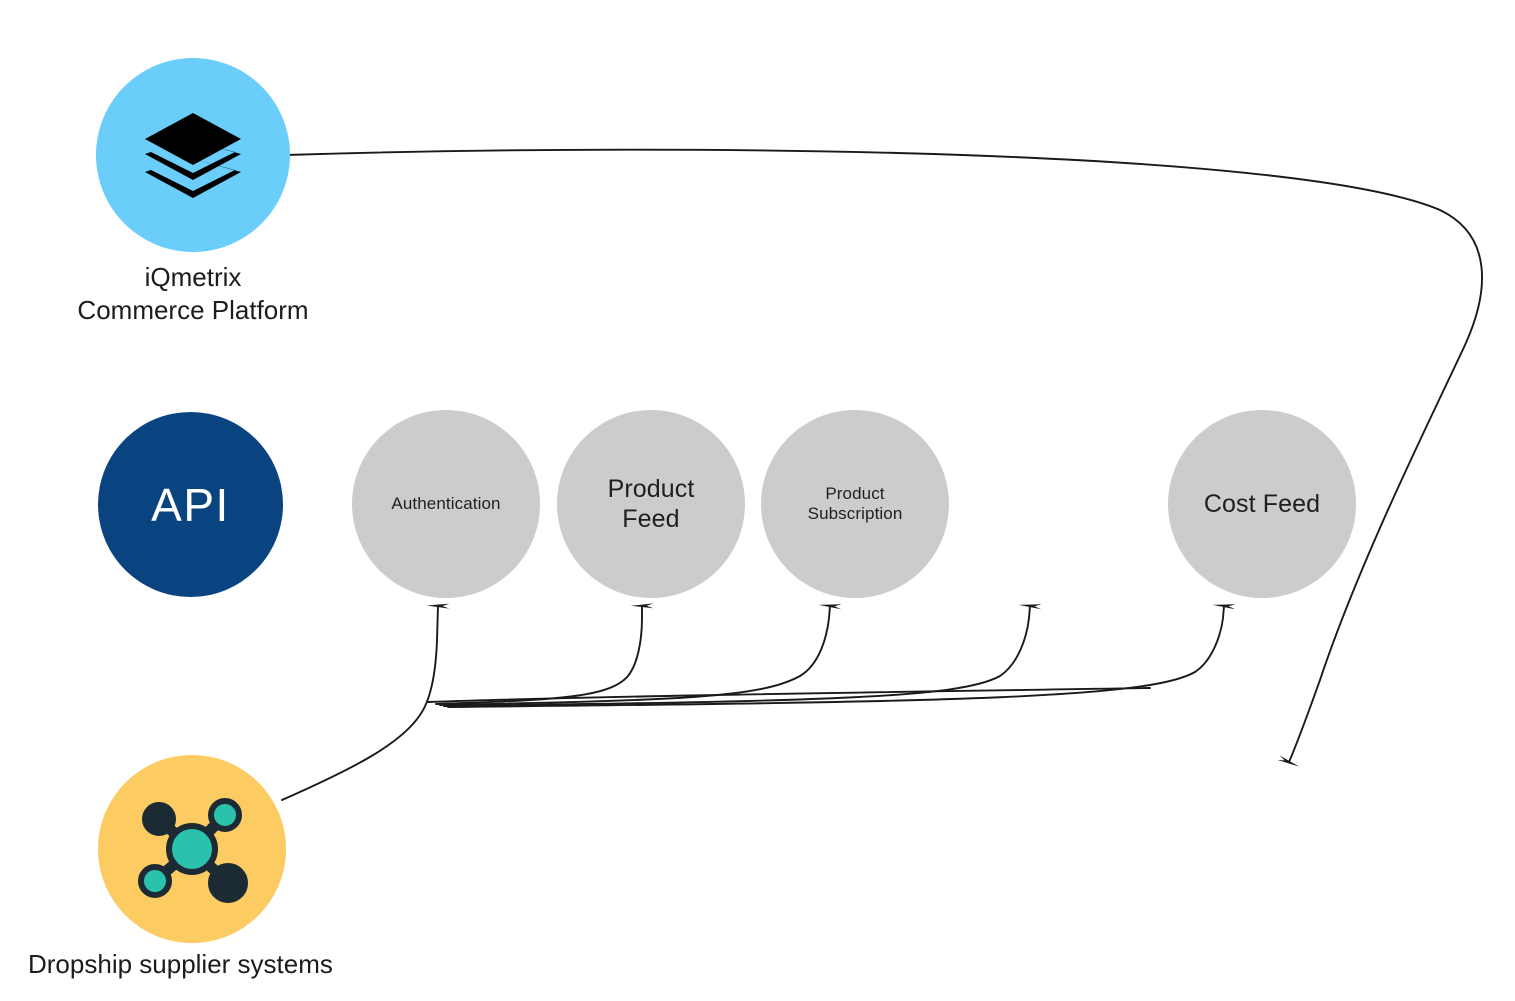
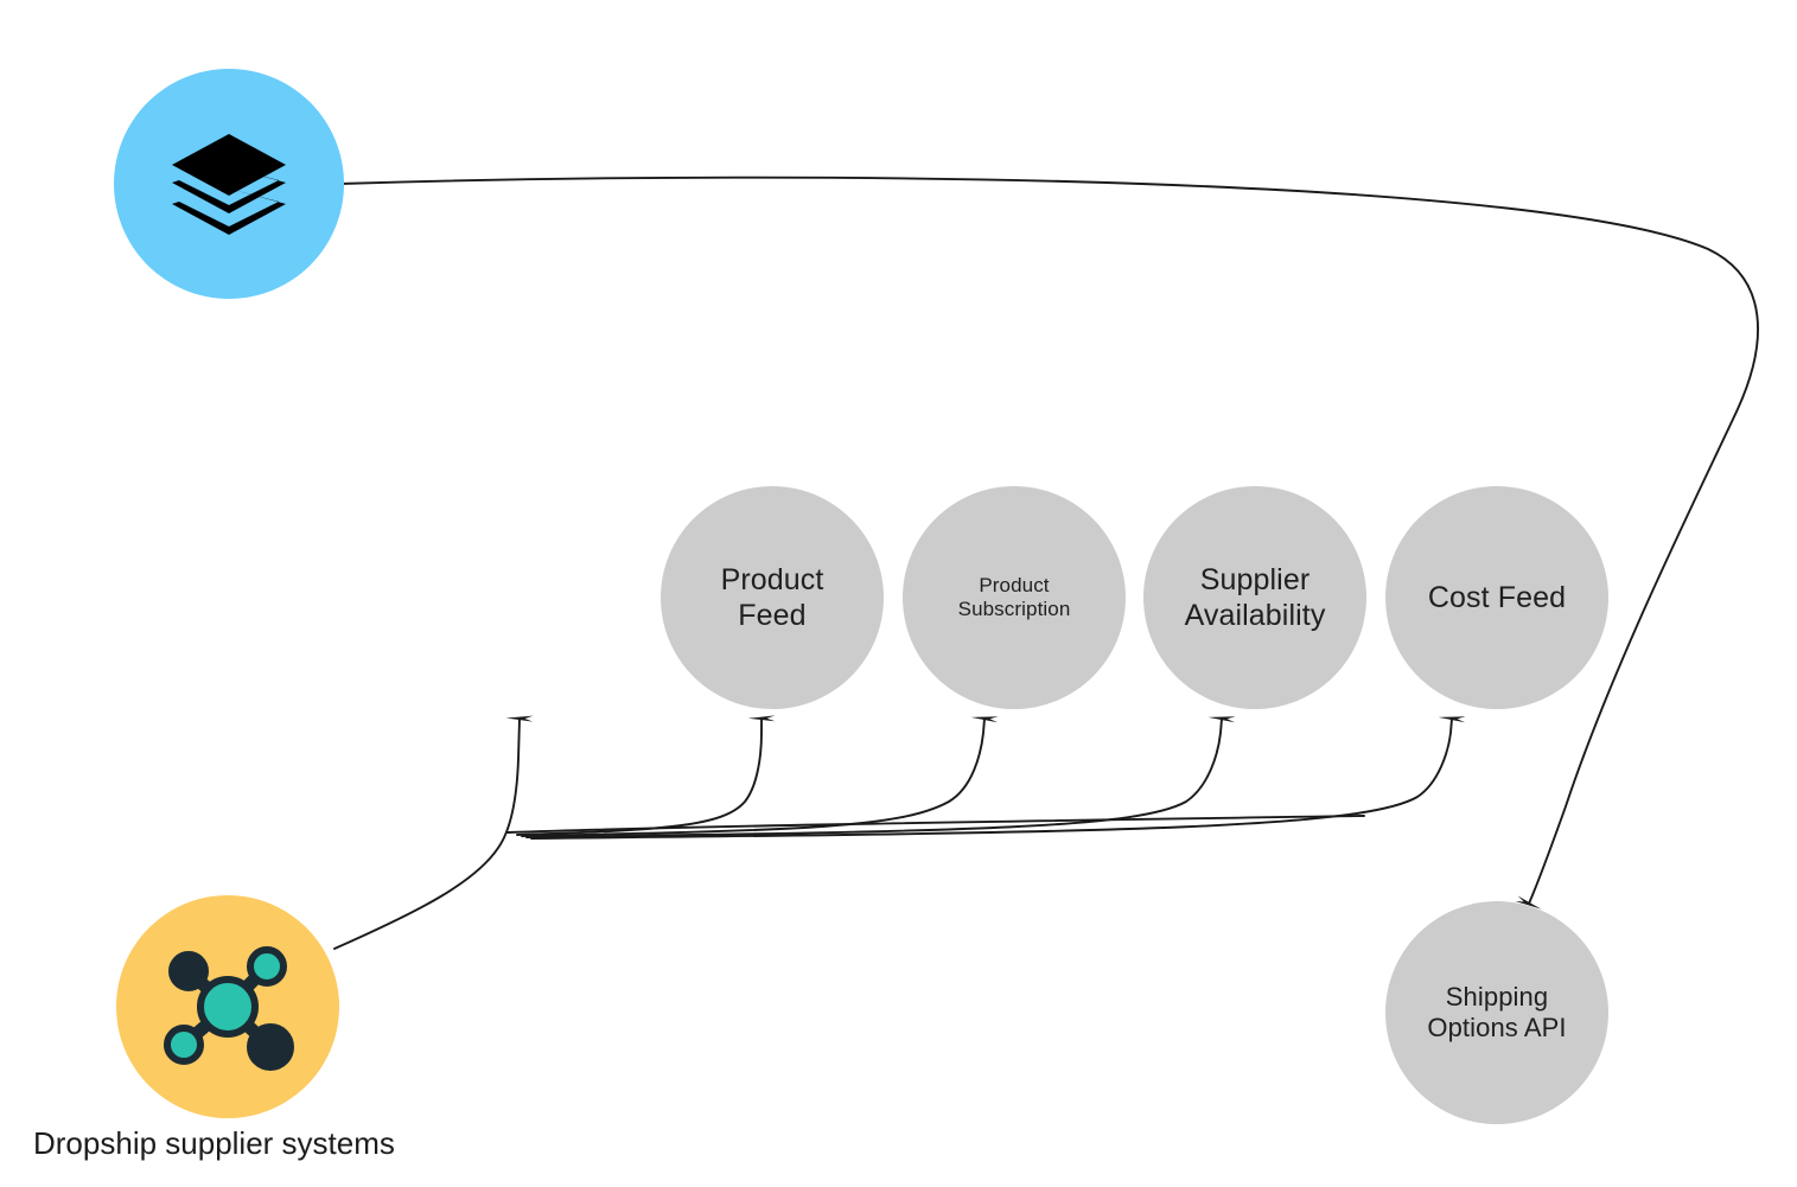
- iQmetrix
- Commerce Platform
- API
- Authentication
  Product
  Feed
  Product
  Subscription
+ Supplier
+ Availability
  Cost Feed
+ Shipping
+ Options API
  Dropship supplier systems
